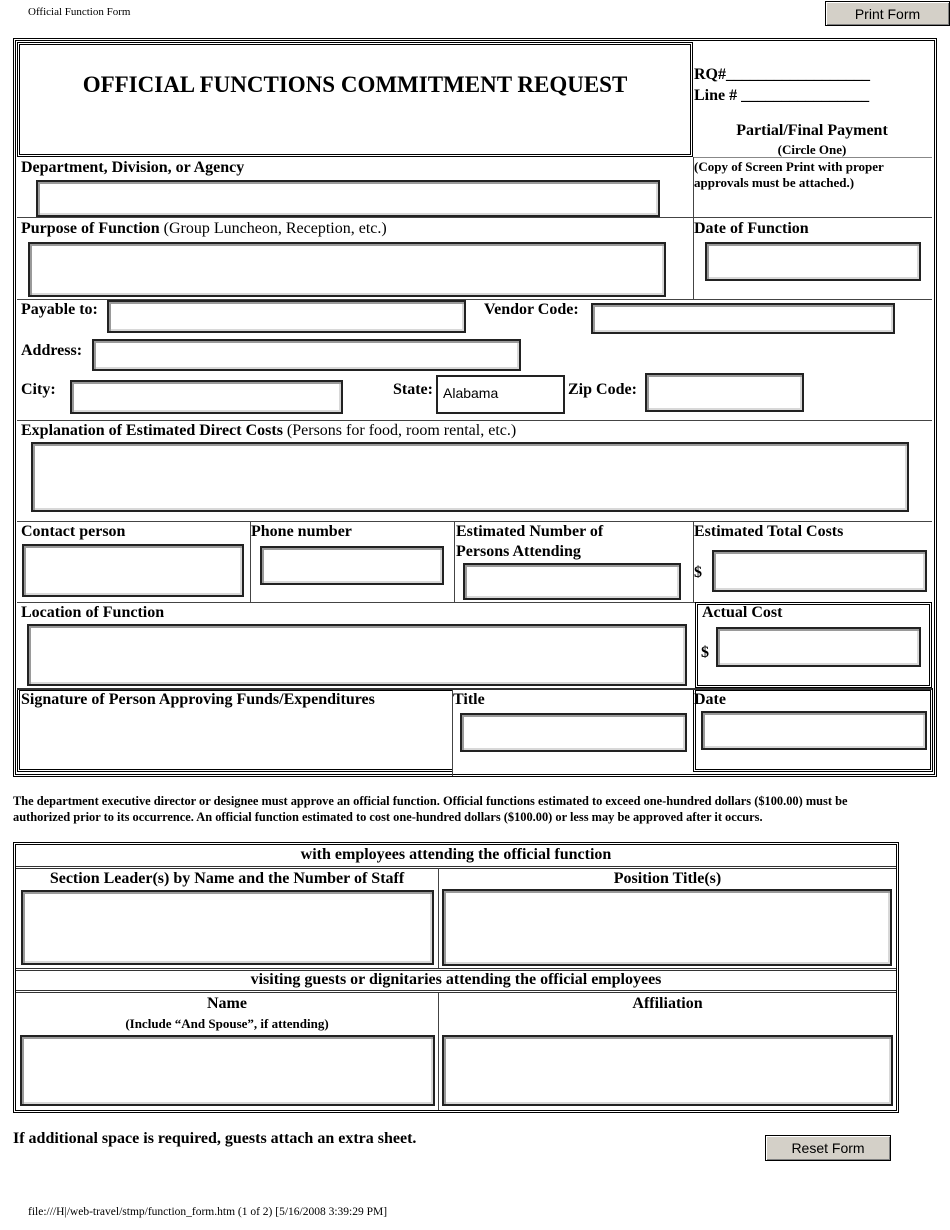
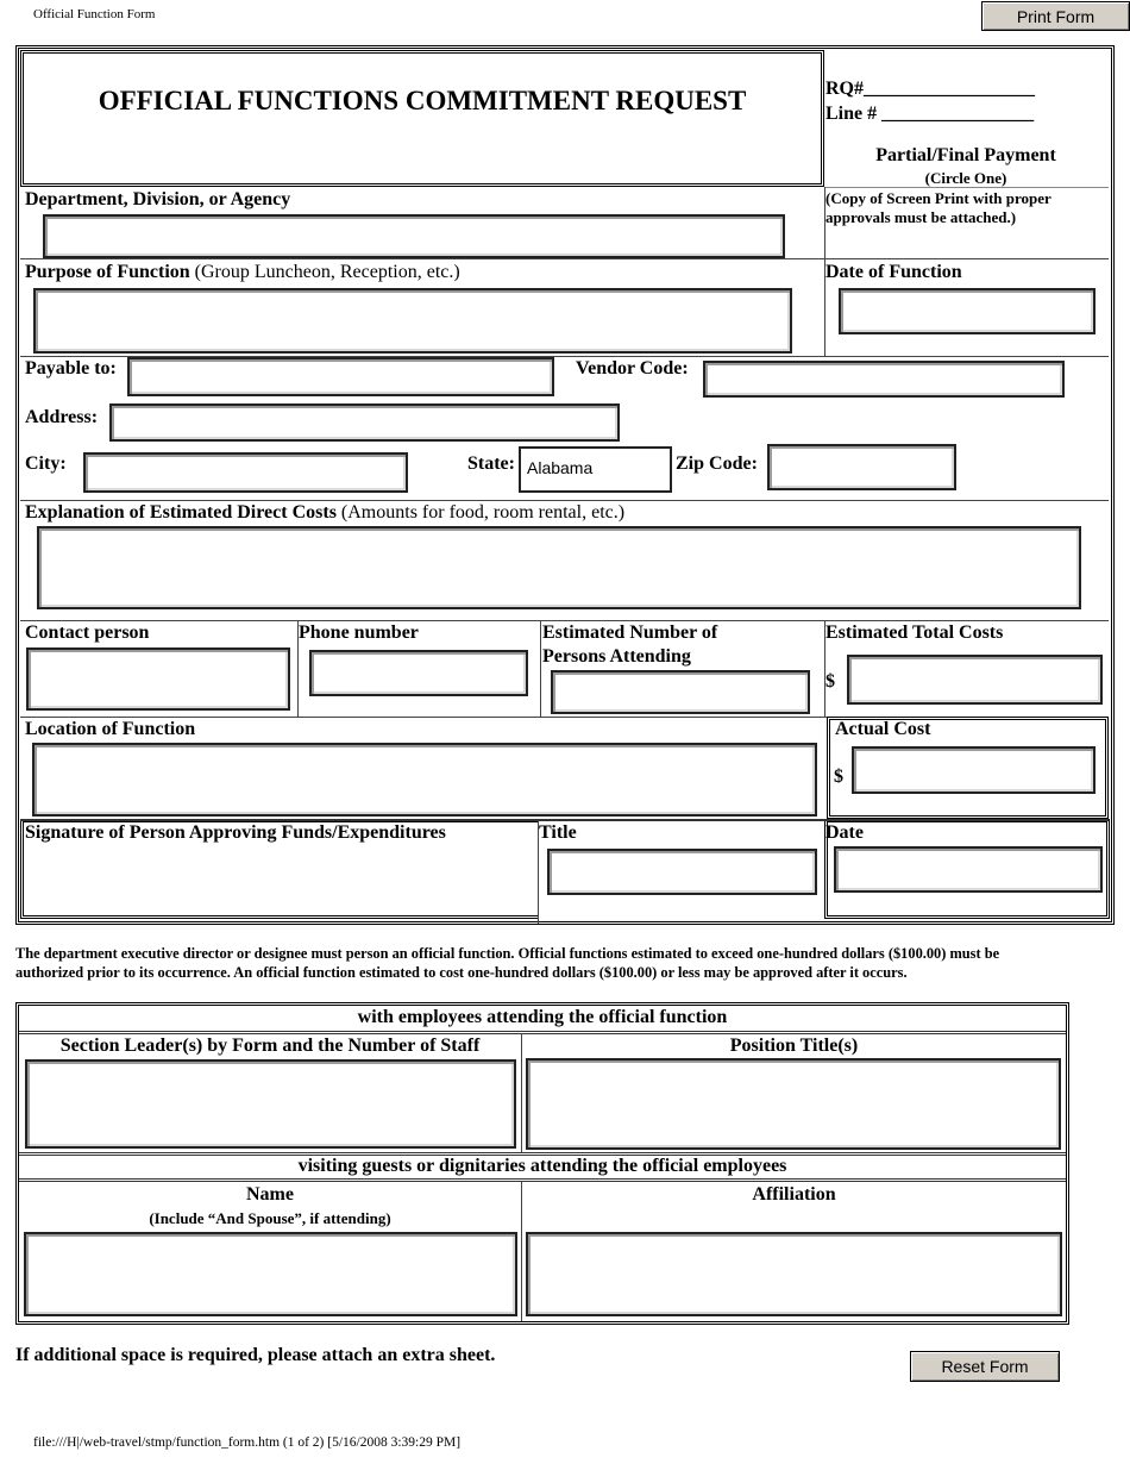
  Official Function Form
  Print Form
  OFFICIAL FUNCTIONS COMMITMENT REQUEST
  RQ#__________________
  Line # ________________
  Partial/Final Payment
  (Circle One)
  (Copy of Screen Print with proper
  approvals must be attached.)
  Department, Division, or Agency
  Purpose of Function (Group Luncheon, Reception, etc.)
  Date of Function
  Payable to:
  Vendor Code:
  Address:
  City:
  State:
  Alabama
  Zip Code:
- Explanation of Estimated Direct Costs (Persons for food, room rental, etc.)
+ Explanation of Estimated Direct Costs (Amounts for food, room rental, etc.)
  Contact person
  Phone number
  Estimated Number of
  Persons Attending
  Estimated Total Costs
  $
  Location of Function
  Actual Cost
  $
  Signature of Person Approving Funds/Expenditures
  Title
  Date
- The department executive director or designee must approve an official function. Official functions estimated to exceed one-hundred dollars ($100.00) must be
+ The department executive director or designee must person an official function. Official functions estimated to exceed one-hundred dollars ($100.00) must be
  authorized prior to its occurrence. An official function estimated to cost one-hundred dollars ($100.00) or less may be approved after it occurs.
  with employees attending the official function
- Section Leader(s) by Name and the Number of Staff
+ Section Leader(s) by Form and the Number of Staff
  Position Title(s)
  visiting guests or dignitaries attending the official employees
  Name
  (Include “And Spouse”, if attending)
  Affiliation
- If additional space is required, guests attach an extra sheet.
+ If additional space is required, please attach an extra sheet.
  Reset Form
  file:///H|/web-travel/stmp/function_form.htm (1 of 2) [5/16/2008 3:39:29 PM]
